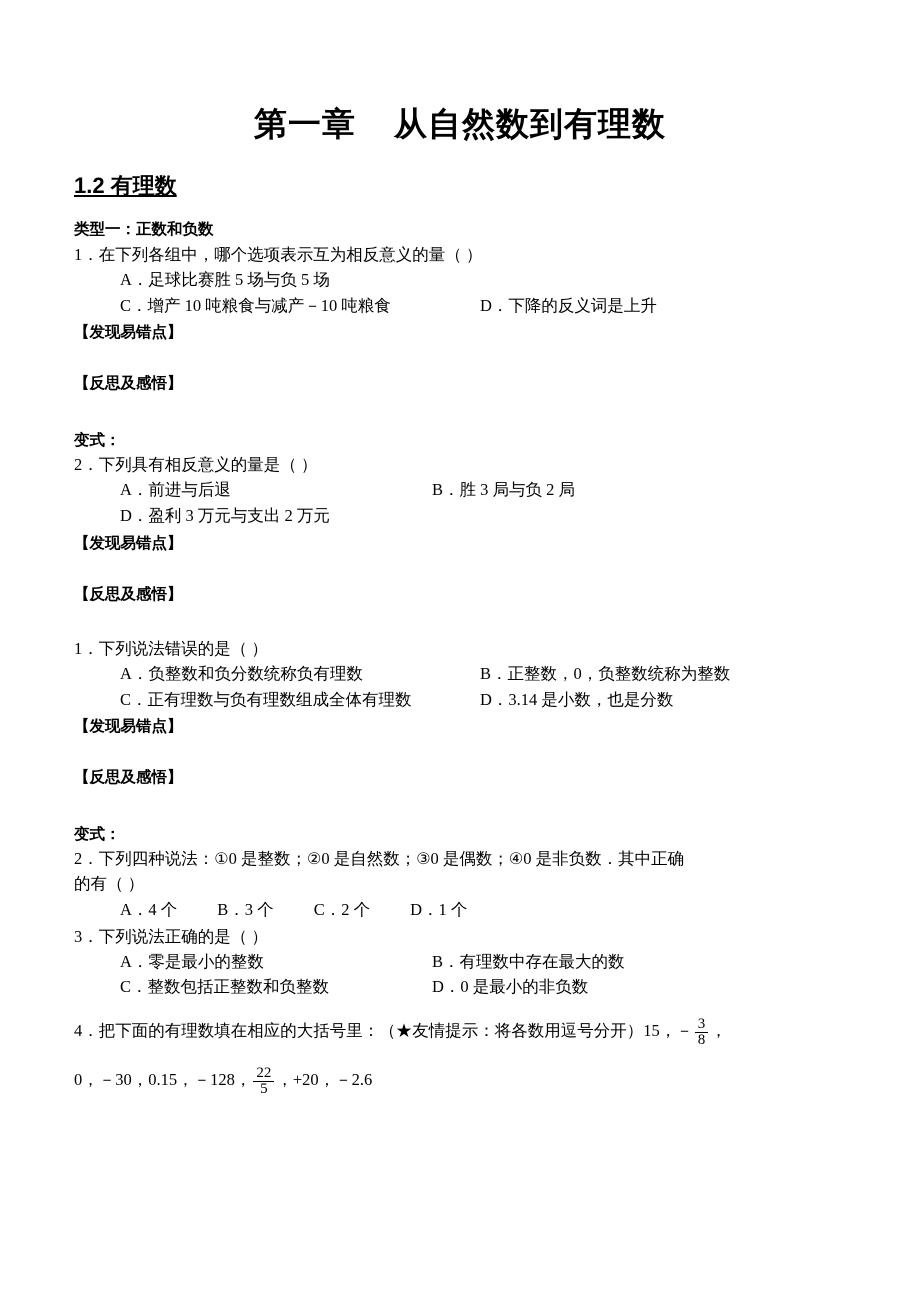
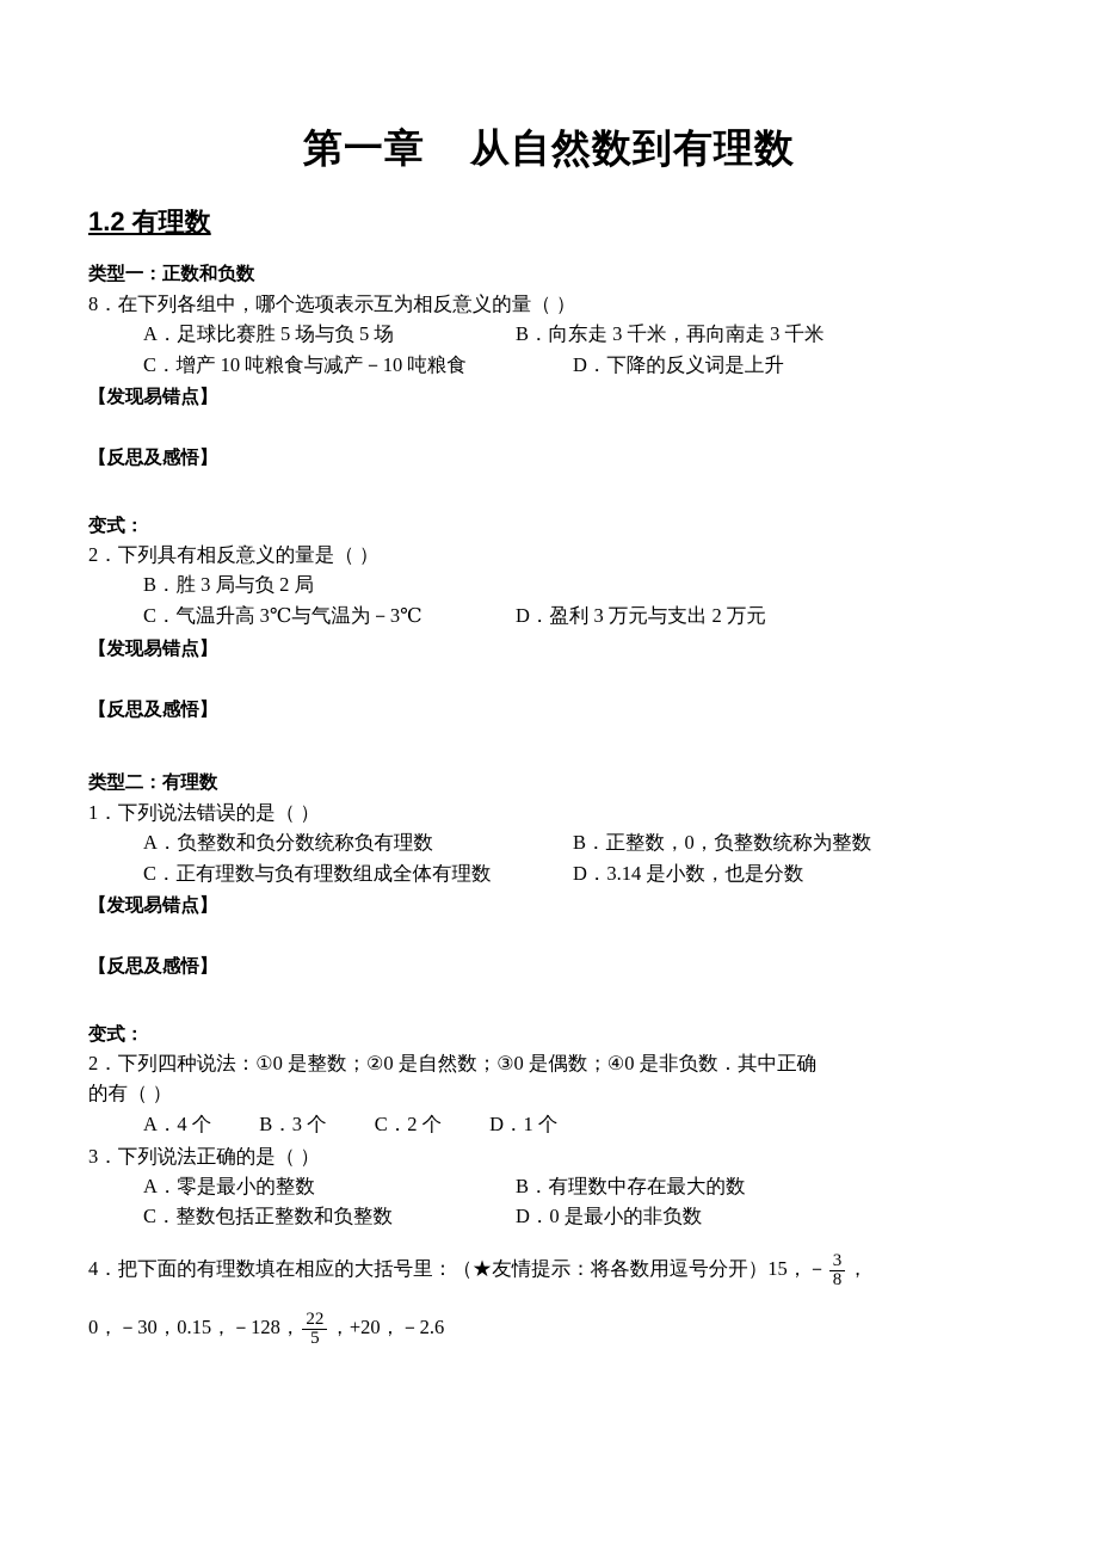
  第一章 从自然数到有理数
  1.2 有理数
  类型一：正数和负数
- 1．在下列各组中，哪个选项表示互为相反意义的量（ ）
+ 8．在下列各组中，哪个选项表示互为相反意义的量（ ）
  A．足球比赛胜 5 场与负 5 场
+ B．向东走 3 千米，再向南走 3 千米
  C．增产 10 吨粮食与减产－10 吨粮食
  D．下降的反义词是上升
  【发现易错点】
  【反思及感悟】
  变式：
  2．下列具有相反意义的量是（ ）
- A．前进与后退
  B．胜 3 局与负 2 局
+ C．气温升高 3℃与气温为－3℃
  D．盈利 3 万元与支出 2 万元
  【发现易错点】
  【反思及感悟】
+ 类型二：有理数
  1．下列说法错误的是（ ）
  A．负整数和负分数统称负有理数
  B．正整数，0，负整数统称为整数
  C．正有理数与负有理数组成全体有理数
  D．3.14 是小数，也是分数
  【发现易错点】
  【反思及感悟】
  变式：
  2．下列四种说法：①0 是整数；②0 是自然数；③0 是偶数；④0 是非负数．其中正确
  的有（ ）
  A．4 个
  B．3 个
  C．2 个
  D．1 个
  3．下列说法正确的是（ ）
  A．零是最小的整数
  B．有理数中存在最大的数
  C．整数包括正整数和负整数
  D．0 是最小的非负数
  4．把下面的有理数填在相应的大括号里：（★友情提示：将各数用逗号分开）15，－
  3
  8
  ，
  0，－30，0.15，－128，
  22
  5
  ，+20，－2.6
